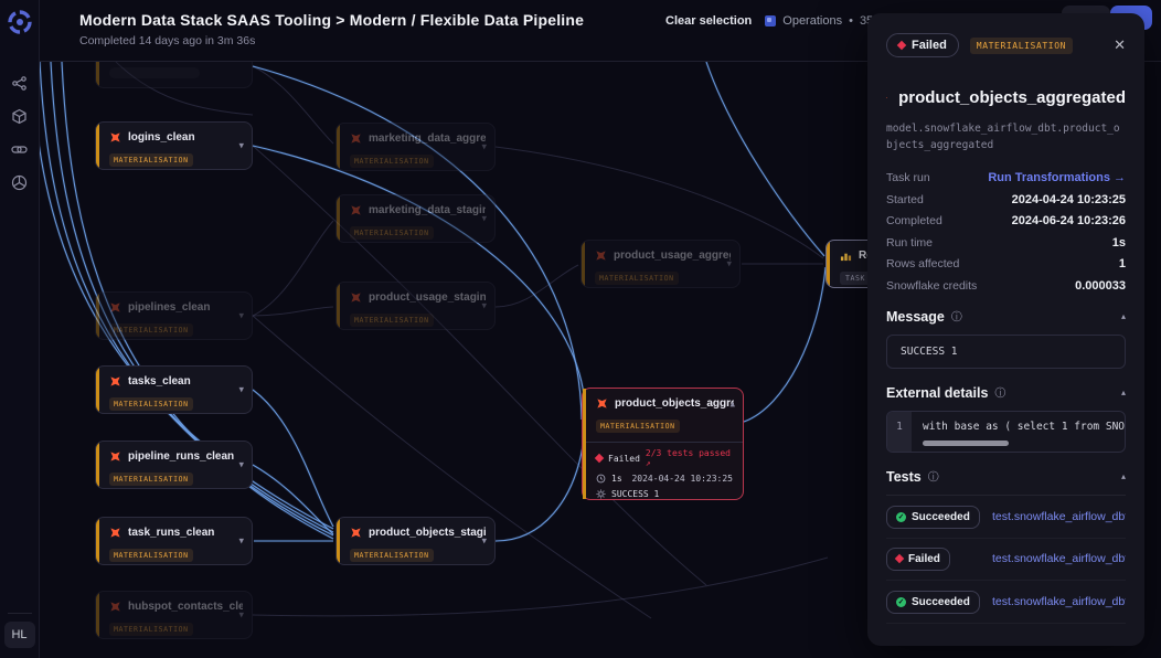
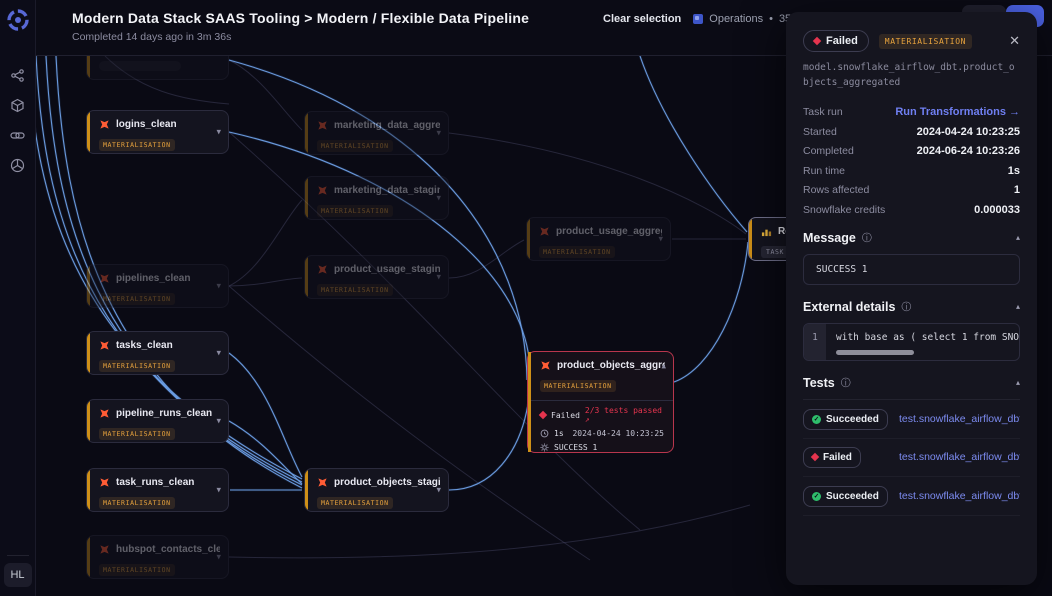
  logins_clean
  MATERIALISATION
  ▾
  marketing_data_aggre
  MATERIALISATION
  ▾
  marketing_data_stagin
  MATERIALISATION
  ▾
  product_usage_aggre
  MATERIALISATION
  ▾
  product_usage_stagin
  MATERIALISATION
  ▾
  pipelines_clean
  MATERIALISATION
  ▾
  tasks_clean
  MATERIALISATION
  ▾
  pipeline_runs_clean
  MATERIALISATION
  ▾
  task_runs_clean
  MATERIALISATION
  ▾
  product_objects_stagi
  MATERIALISATION
  ▾
  hubspot_contacts_cle
  MATERIALISATION
  ▾
  product_objects_aggre
  MATERIALISATION
  ▴
  Failed
  2/3 tests passed ↗
  1s
  2024-04-24 10:23:25
  SUCCESS 1
  TASK
  Modern Data Stack SAAS Tooling > Modern / Flexible Data Pipeline
  Completed 14 days ago in 3m 36s
  Clear selection
  Operations
  •
  HL
  Failed
  MATERIALISATION
  ✕
- product_objects_aggregated
  model.snowflake_airflow_dbt.product_objects_aggregated
  Task run
  Run Transformations →
  Started
  2024-04-24 10:23:25
  Completed
  2024-06-24 10:23:26
  Run time
  1s
  Rows affected
  1
  Snowflake credits
  0.000033
  Message
  ⓘ
  ▴
  SUCCESS 1
  External details
  ⓘ
  ▴
  1
  with base as ( select 1 from SNO
  Tests
  ⓘ
  ▴
  Succeeded
  Failed
  Succeeded
